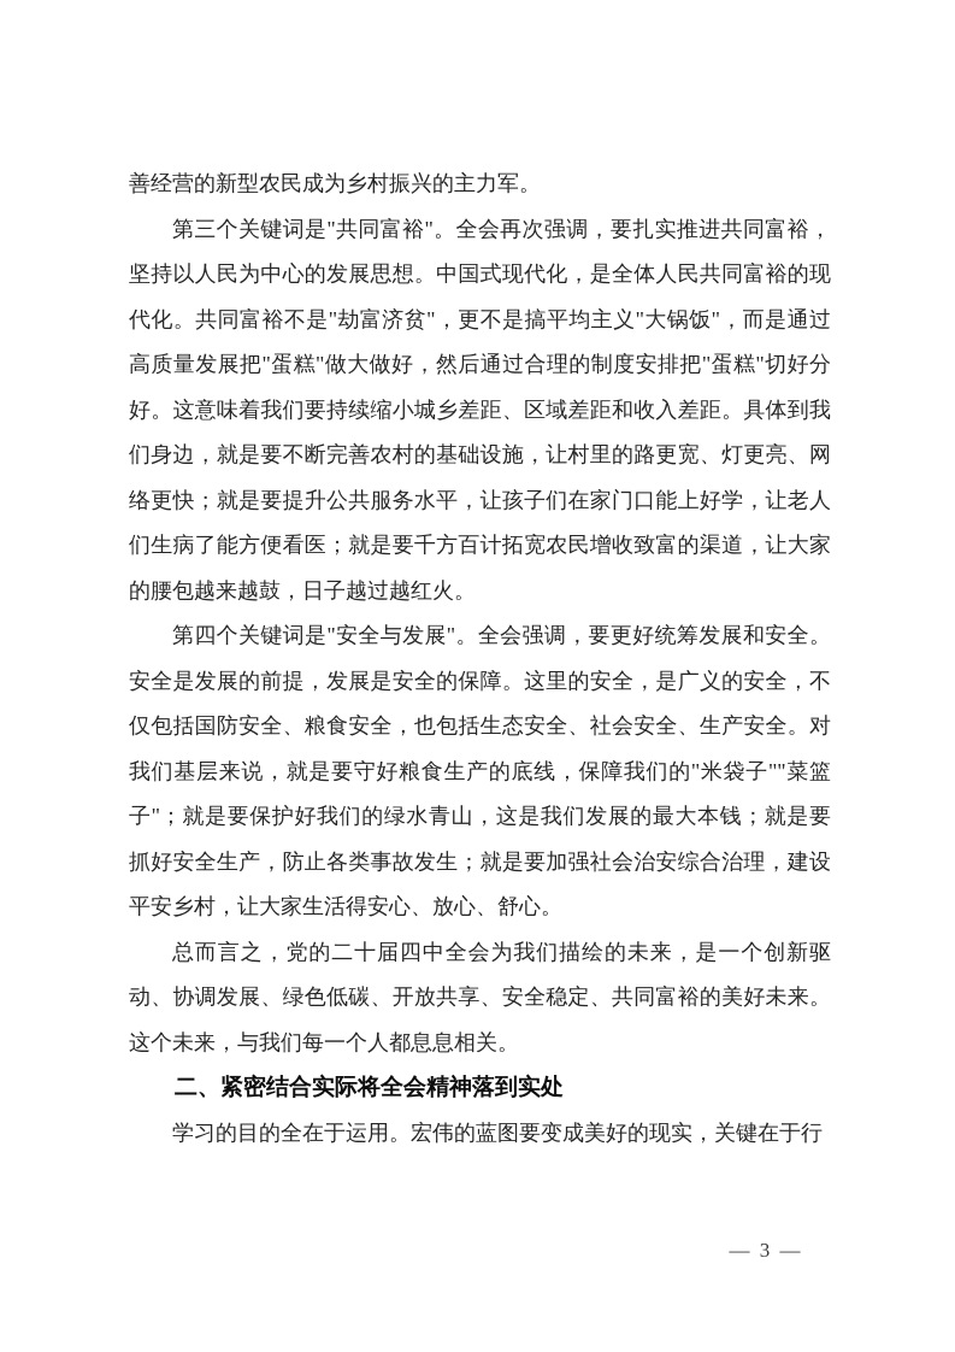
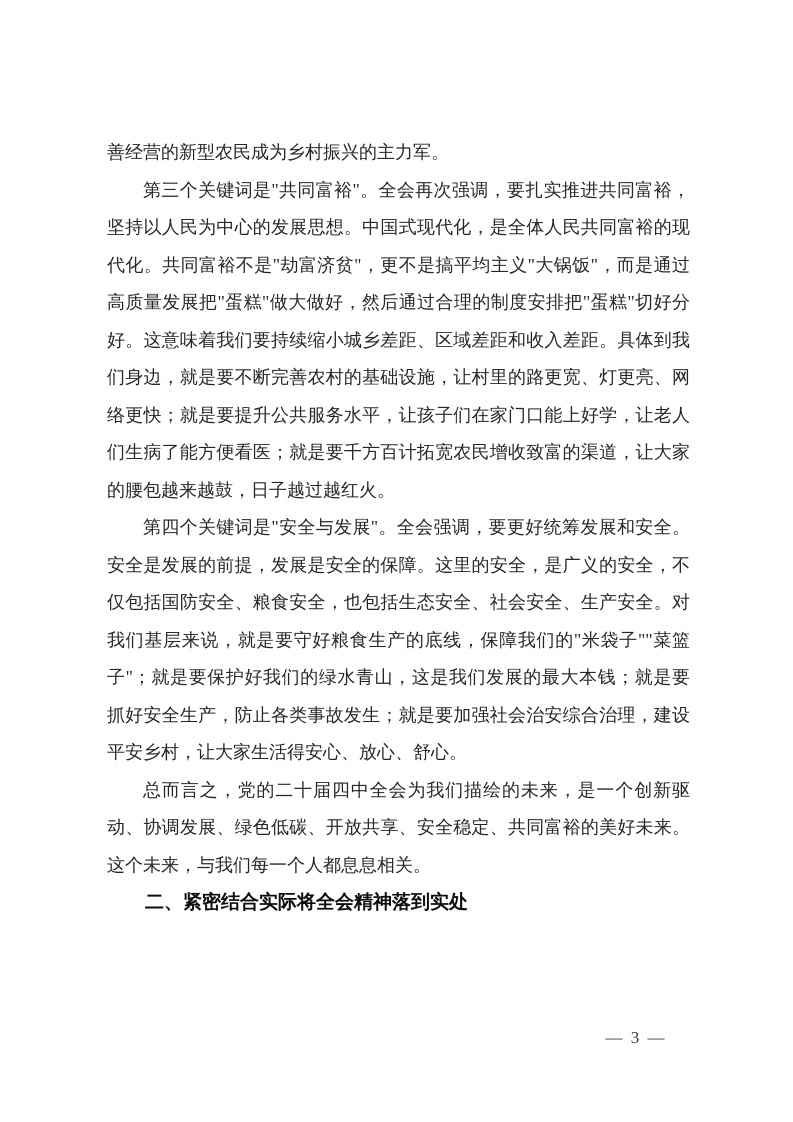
  善经营的新型农民成为乡村振兴的主力军。
  第三个关键词是"共同富裕"。全会再次强调，要扎实推进共同富裕，坚持以人民为中心的发展思想。中国式现代化，是全体人民共同富裕的现代化。共同富裕不是"劫富济贫"，更不是搞平均主义"大锅饭"，而是通过高质量发展把"蛋糕"做大做好，然后通过合理的制度安排把"蛋糕"切好分好。这意味着我们要持续缩小城乡差距、区域差距和收入差距。具体到我们身边，就是要不断完善农村的基础设施，让村里的路更宽、灯更亮、网络更快；就是要提升公共服务水平，让孩子们在家门口能上好学，让老人们生病了能方便看医；就是要千方百计拓宽农民增收致富的渠道，让大家的腰包越来越鼓，日子越过越红火。
  第四个关键词是"安全与发展"。全会强调，要更好统筹发展和安全。安全是发展的前提，发展是安全的保障。这里的安全，是广义的安全，不仅包括国防安全、粮食安全，也包括生态安全、社会安全、生产安全。对我们基层来说，就是要守好粮食生产的底线，保障我们的"米袋子""菜篮子"；就是要保护好我们的绿水青山，这是我们发展的最大本钱；就是要抓好安全生产，防止各类事故发生；就是要加强社会治安综合治理，建设平安乡村，让大家生活得安心、放心、舒心。
  总而言之，党的二十届四中全会为我们描绘的未来，是一个创新驱动、协调发展、绿色低碳、开放共享、安全稳定、共同富裕的美好未来。这个未来，与我们每一个人都息息相关。
  二、紧密结合实际将全会精神落到实处
- 学习的目的全在于运用。宏伟的蓝图要变成美好的现实，关键在于行
  — 3 —
